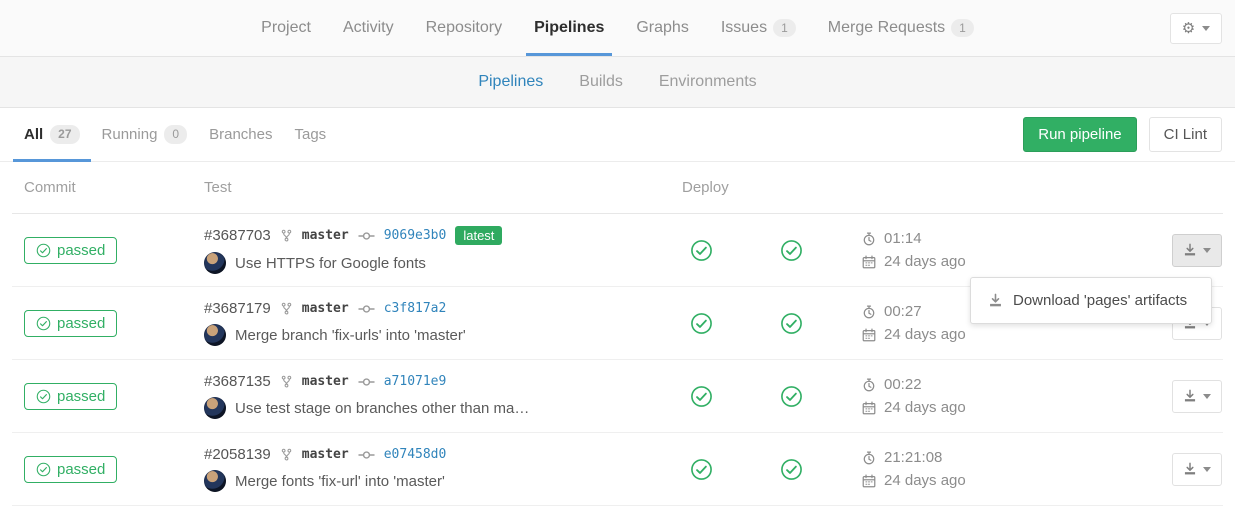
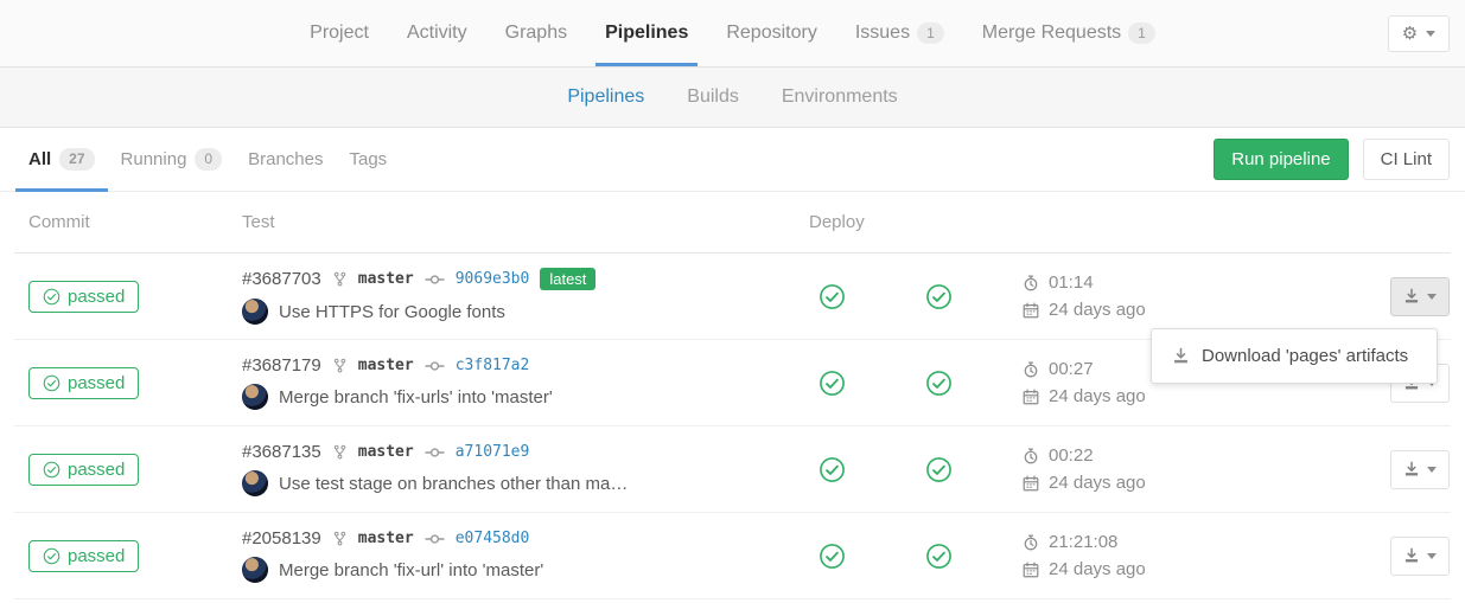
  Project
  Activity
- Repository
+ Graphs
  Pipelines
- Graphs
+ Repository
  Issues
  1
  Merge Requests
  1
  ⚙
  Pipelines
  Builds
  Environments
  All
  27
  Running
  0
  Branches
  Tags
  Run pipeline
  CI Lint
  Commit
  Test
  Deploy
  passed
  #3687703
  master
  9069e3b0
  latest
  Use HTTPS for Google fonts
  01:14
  24 days ago
  passed
  #3687179
  master
  c3f817a2
  Merge branch 'fix-urls' into 'master'
  00:27
  24 days ago
  passed
  #3687135
  master
  a71071e9
  Use test stage on branches other than ma…
  00:22
  24 days ago
  passed
  #2058139
  master
  e07458d0
- Merge fonts 'fix-url' into 'master'
+ Merge branch 'fix-url' into 'master'
  21:21:08
  24 days ago
  Download 'pages' artifacts
